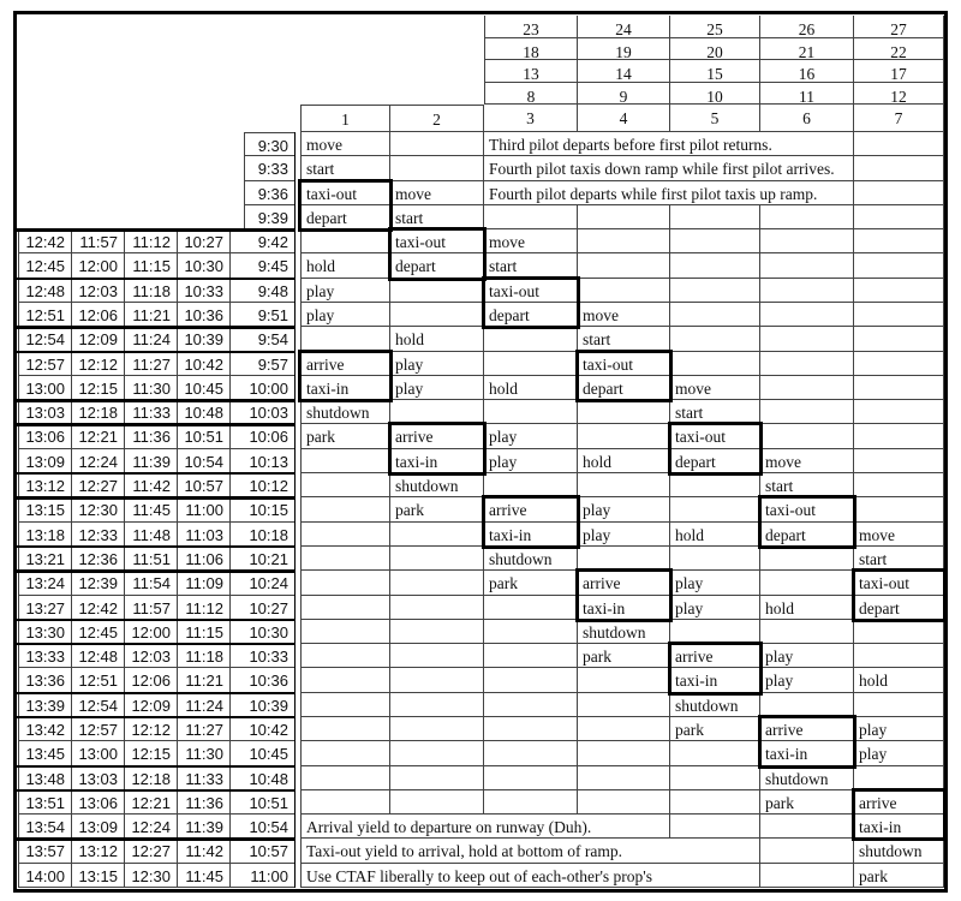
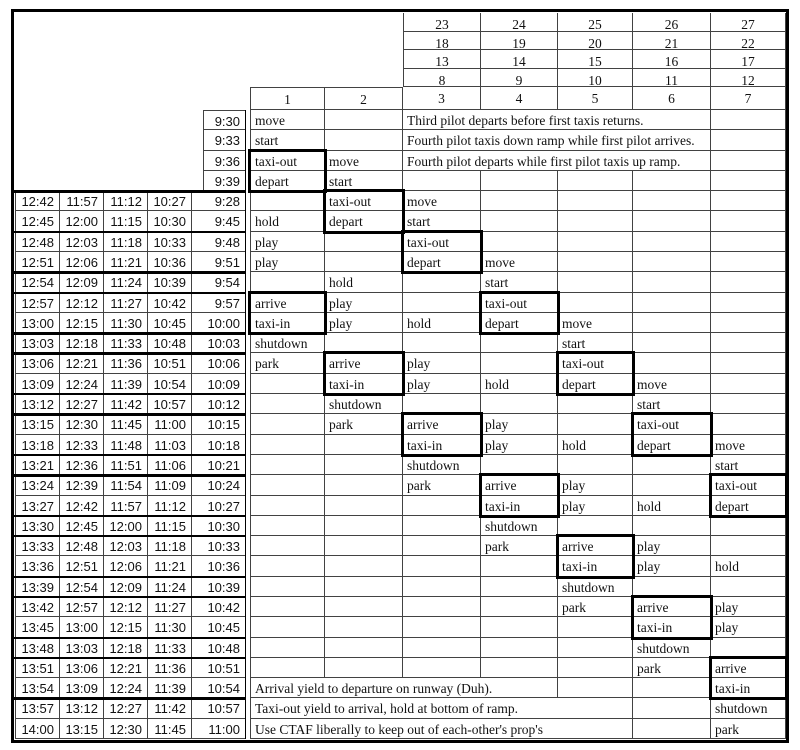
  23
  24
  25
  26
  27
  18
  19
  20
  21
  22
  13
  14
  15
  16
  17
  8
  9
  10
  11
  12
  1
  2
  3
  4
  5
  6
  7
  9:30
  9:33
  9:36
  9:39
  12:42
  11:57
  11:12
  10:27
- 9:42
+ 9:28
  12:45
  12:00
  11:15
  10:30
  9:45
  12:48
  12:03
  11:18
  10:33
  9:48
  12:51
  12:06
  11:21
  10:36
  9:51
  12:54
  12:09
  11:24
  10:39
  9:54
  12:57
  12:12
  11:27
  10:42
  9:57
  13:00
  12:15
  11:30
  10:45
  10:00
  13:03
  12:18
  11:33
  10:48
  10:03
  13:06
  12:21
  11:36
  10:51
  10:06
  13:09
  12:24
  11:39
  10:54
- 10:13
+ 10:09
  13:12
  12:27
  11:42
  10:57
  10:12
  13:15
  12:30
  11:45
  11:00
  10:15
  13:18
  12:33
  11:48
  11:03
  10:18
  13:21
  12:36
  11:51
  11:06
  10:21
  13:24
  12:39
  11:54
  11:09
  10:24
  13:27
  12:42
  11:57
  11:12
  10:27
  13:30
  12:45
  12:00
  11:15
  10:30
  13:33
  12:48
  12:03
  11:18
  10:33
  13:36
  12:51
  12:06
  11:21
  10:36
  13:39
  12:54
  12:09
  11:24
  10:39
  13:42
  12:57
  12:12
  11:27
  10:42
  13:45
  13:00
  12:15
  11:30
  10:45
  13:48
  13:03
  12:18
  11:33
  10:48
  13:51
  13:06
  12:21
  11:36
  10:51
  13:54
  13:09
  12:24
  11:39
  10:54
  13:57
  13:12
  12:27
  11:42
  10:57
  14:00
  13:15
  12:30
  11:45
  11:00
  move
- Third pilot departs before first pilot returns.
+ Third pilot departs before first taxis returns.
  start
  Fourth pilot taxis down ramp while first pilot arrives.
  taxi-out
  move
  Fourth pilot departs while first pilot taxis up ramp.
  depart
  start
  taxi-out
  move
  hold
  depart
  start
  play
  taxi-out
  play
  depart
  move
  hold
  start
  arrive
  play
  taxi-out
  taxi-in
  play
  hold
  depart
  move
  shutdown
  start
  park
  arrive
  play
  taxi-out
  taxi-in
  play
  hold
  depart
  move
  shutdown
  start
  park
  arrive
  play
  taxi-out
  taxi-in
  play
  hold
  depart
  move
  shutdown
  start
  park
  arrive
  play
  taxi-out
  taxi-in
  play
  hold
  depart
  shutdown
  park
  arrive
  play
  taxi-in
  play
  hold
  shutdown
  park
  arrive
  play
  taxi-in
  play
  shutdown
  park
  arrive
  Arrival yield to departure on runway (Duh).
  taxi-in
  Taxi-out yield to arrival, hold at bottom of ramp.
  shutdown
  Use CTAF liberally to keep out of each-other's prop's
  park
